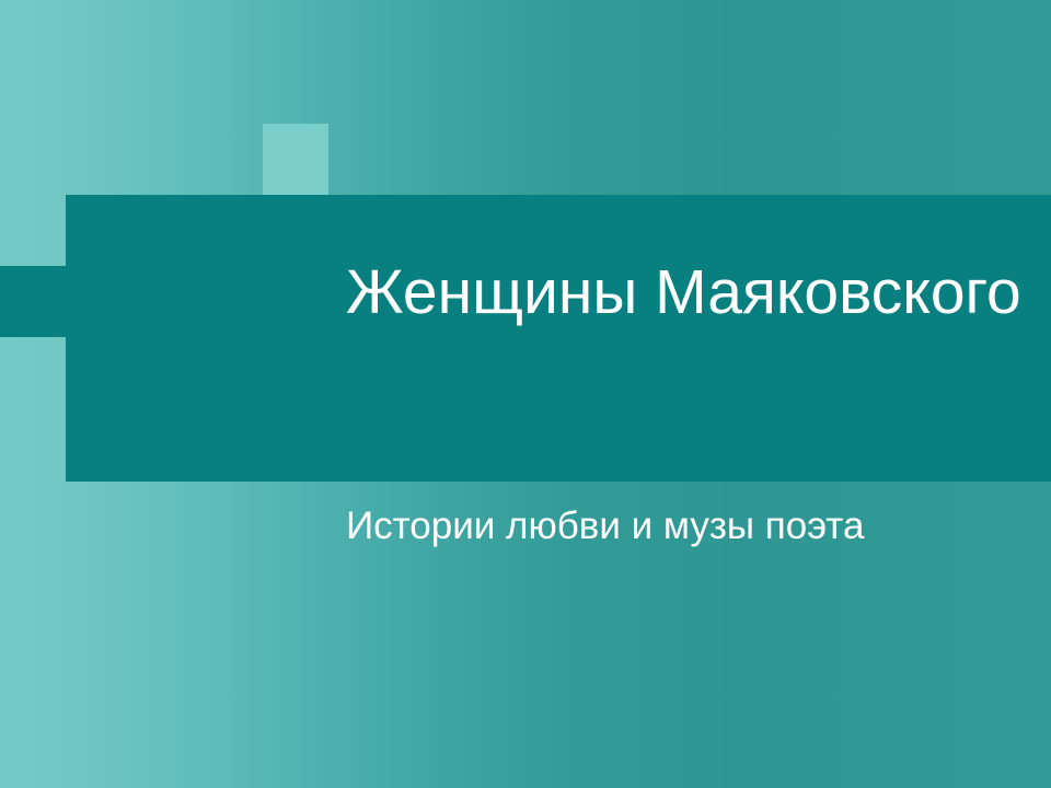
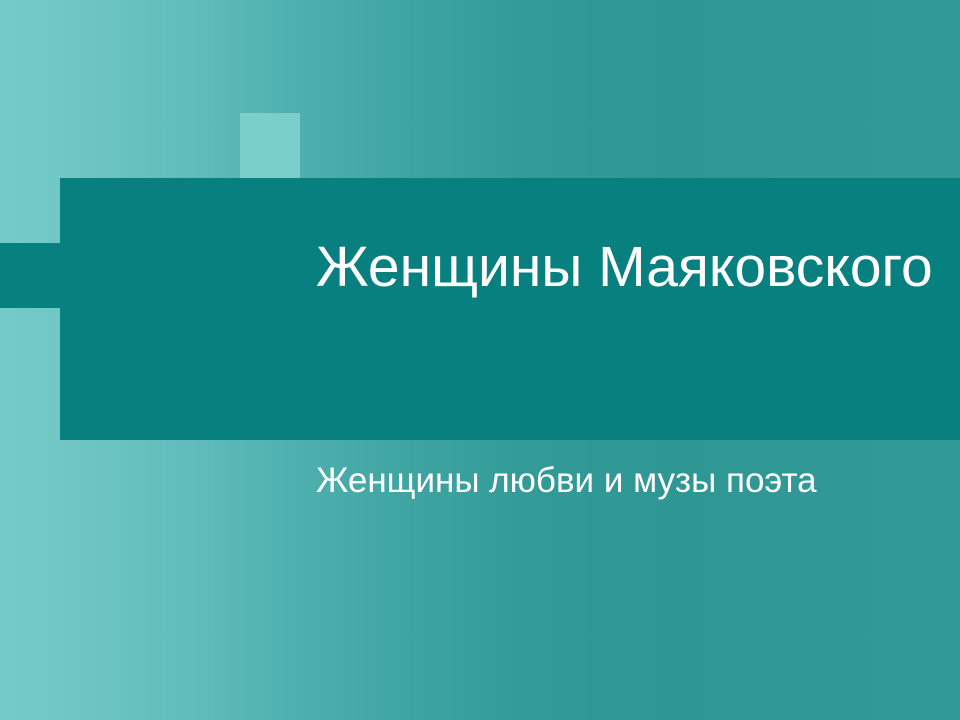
  Женщины Маяковского
- Истории любви и музы поэта
+ Женщины любви и музы поэта
